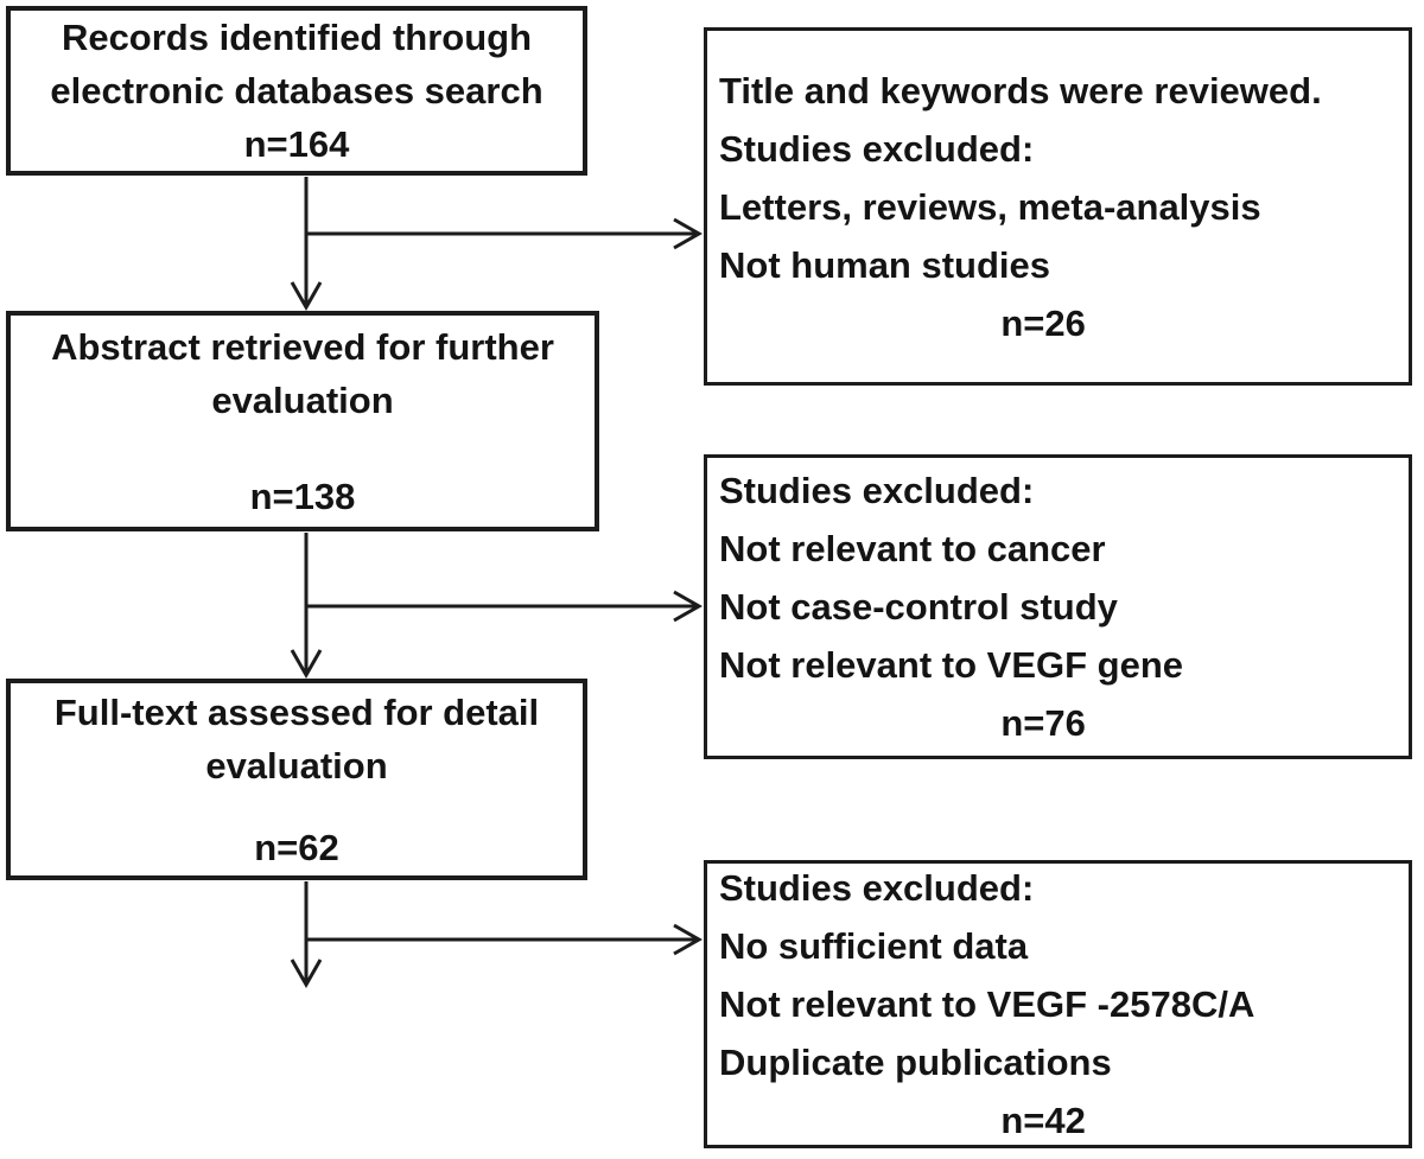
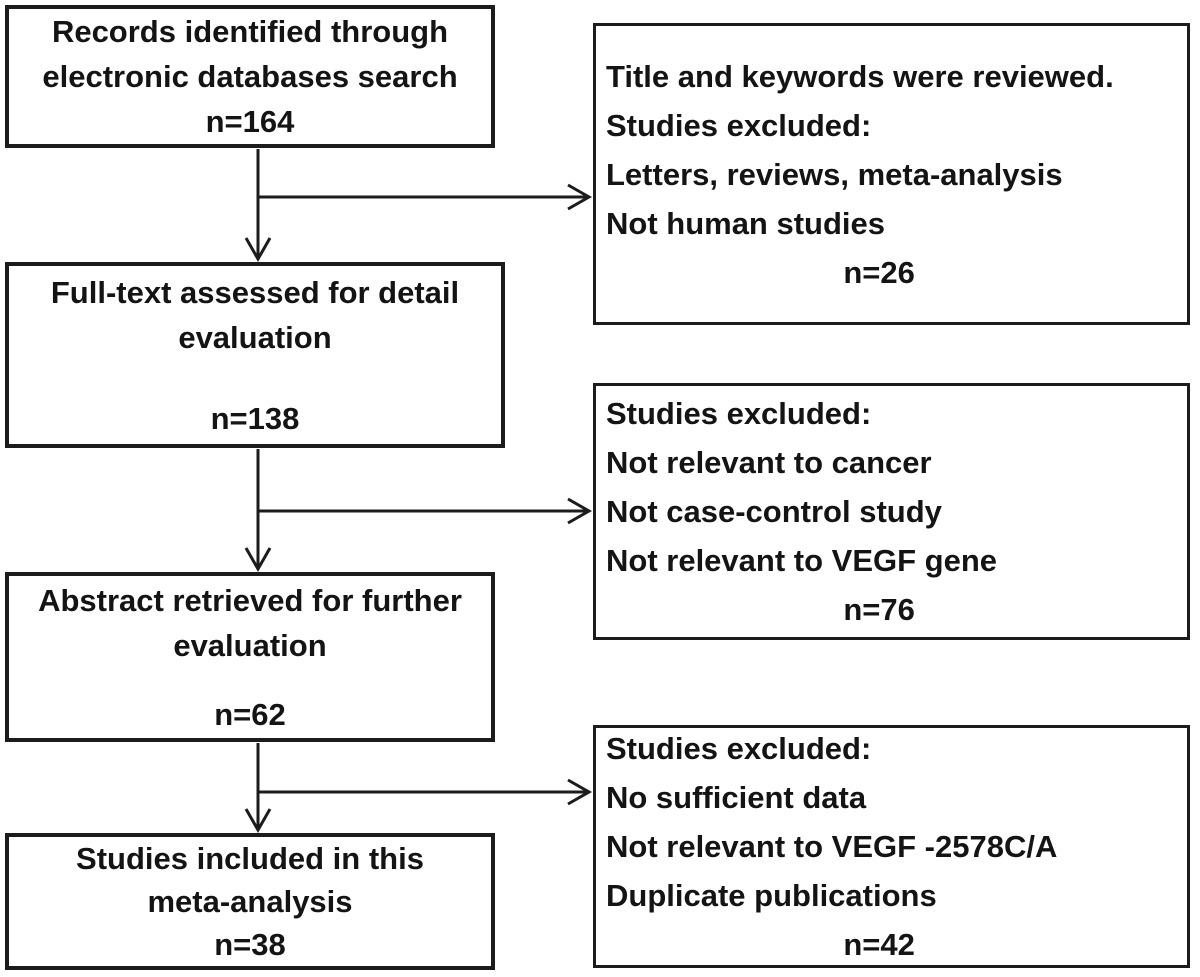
  Records identified through
  electronic databases search
  n=164
- Abstract retrieved for further
+ Full-text assessed for detail
  evaluation
  n=138
- Full-text assessed for detail
+ Abstract retrieved for further
  evaluation
  n=62
+ Studies included in this
+ meta-analysis
+ n=38
  Title and keywords were reviewed.
  Studies excluded:
  Letters, reviews, meta-analysis
  Not human studies
  n=26
  Studies excluded:
  Not relevant to cancer
  Not case-control study
  Not relevant to VEGF gene
  n=76
  Studies excluded:
  No sufficient data
  Not relevant to VEGF -2578C/A
  Duplicate publications
  n=42
